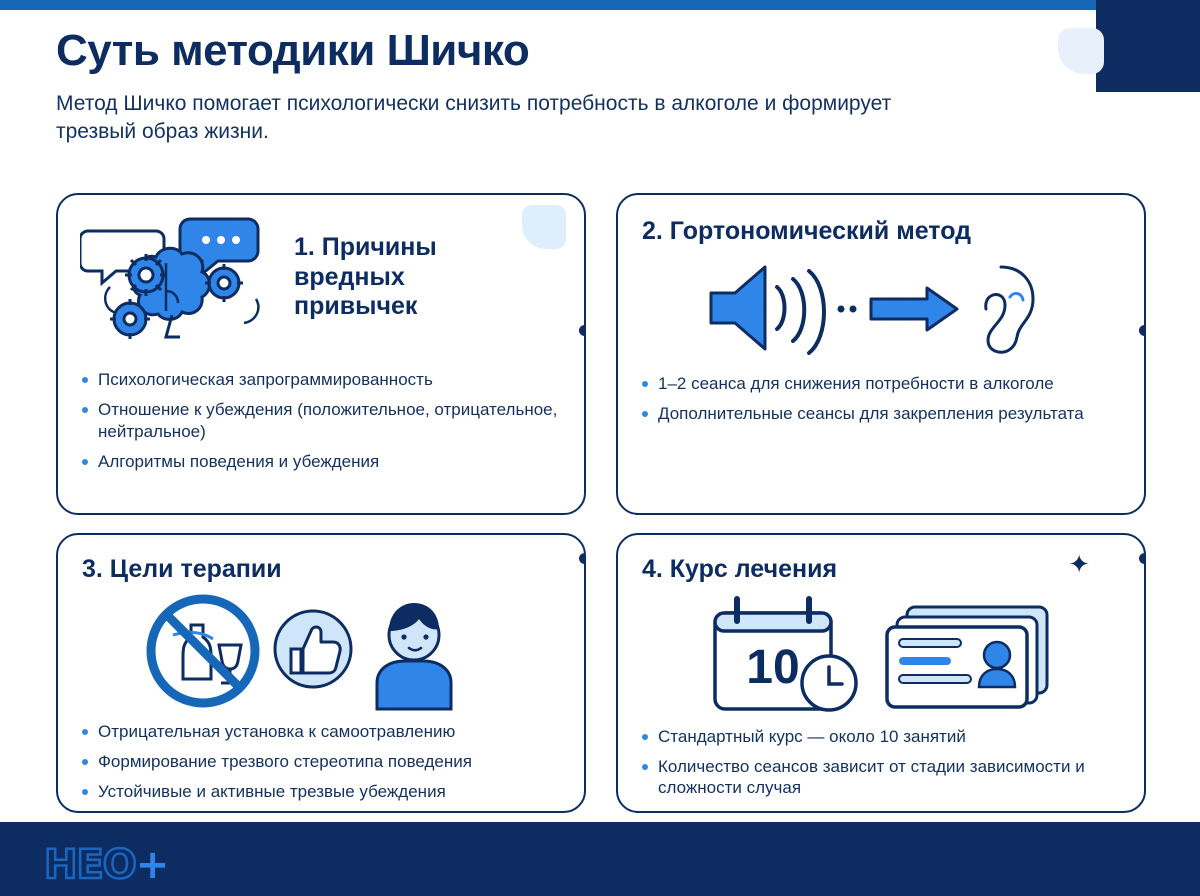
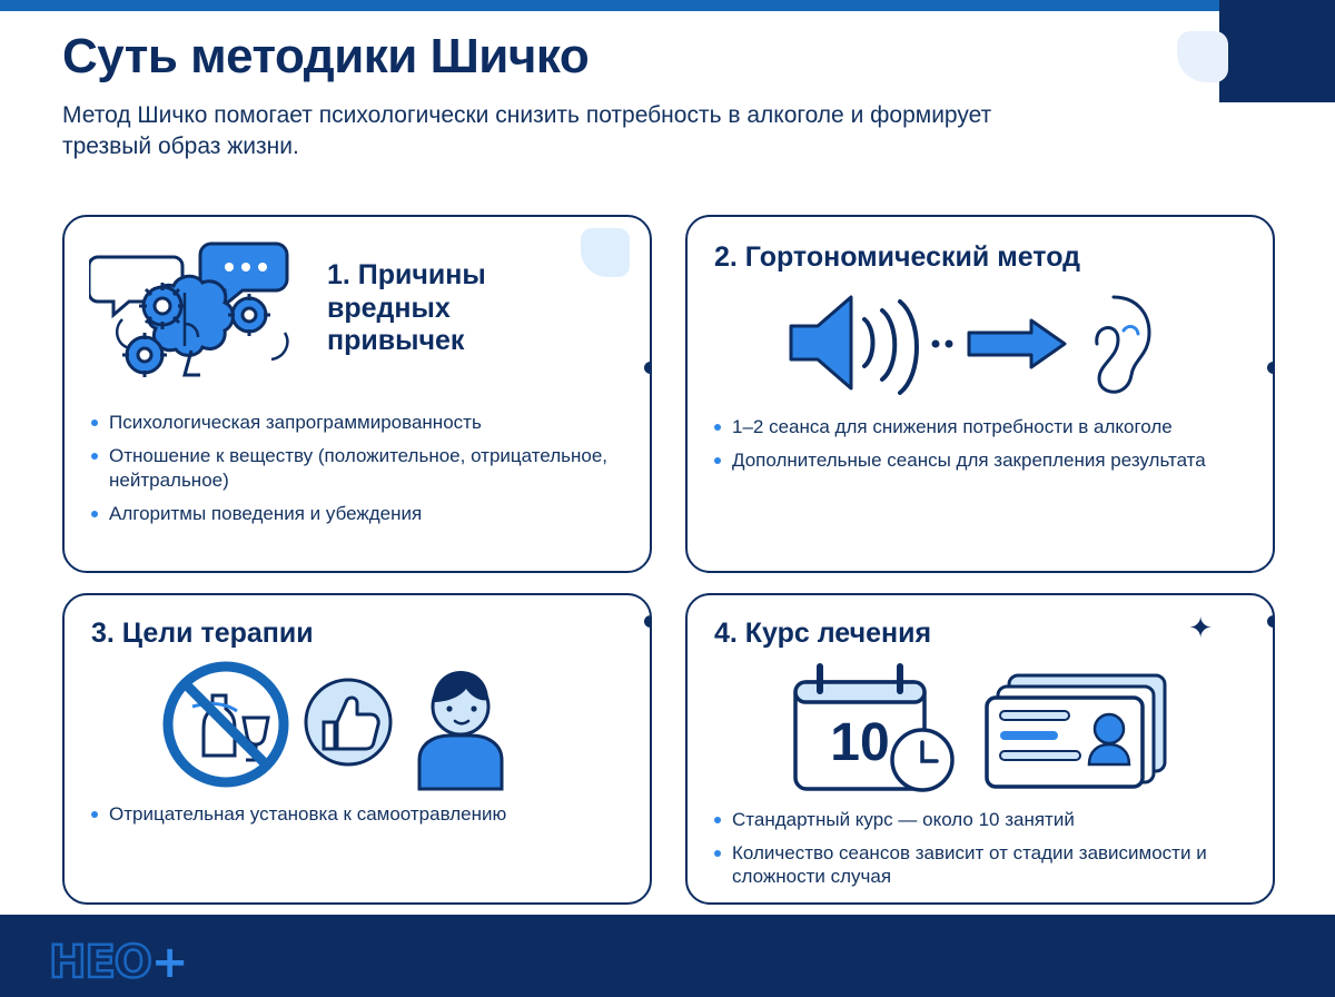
  Суть методики Шичко
  Метод Шичко помогает психологически снизить потребность в алкоголе и формирует трезвый образ жизни.
  1. Причины вредных привычек
  Психологическая запрограммированность
- Отношение к убеждения (положительное, отрицательное, нейтральное)
+ Отношение к веществу (положительное, отрицательное, нейтральное)
  Алгоритмы поведения и убеждения
  2. Гортономический метод
  1–2 сеанса для снижения потребности в алкоголе
  Дополнительные сеансы для закрепления результата
  3. Цели терапии
  Отрицательная установка к самоотравлению
- Формирование трезвого стереотипа поведения
- Устойчивые и активные трезвые убеждения
  ✦
  4. Курс лечения
  10
  Стандартный курс — около 10 занятий
  Количество сеансов зависит от стадии зависимости и сложности случая
  HEO+
